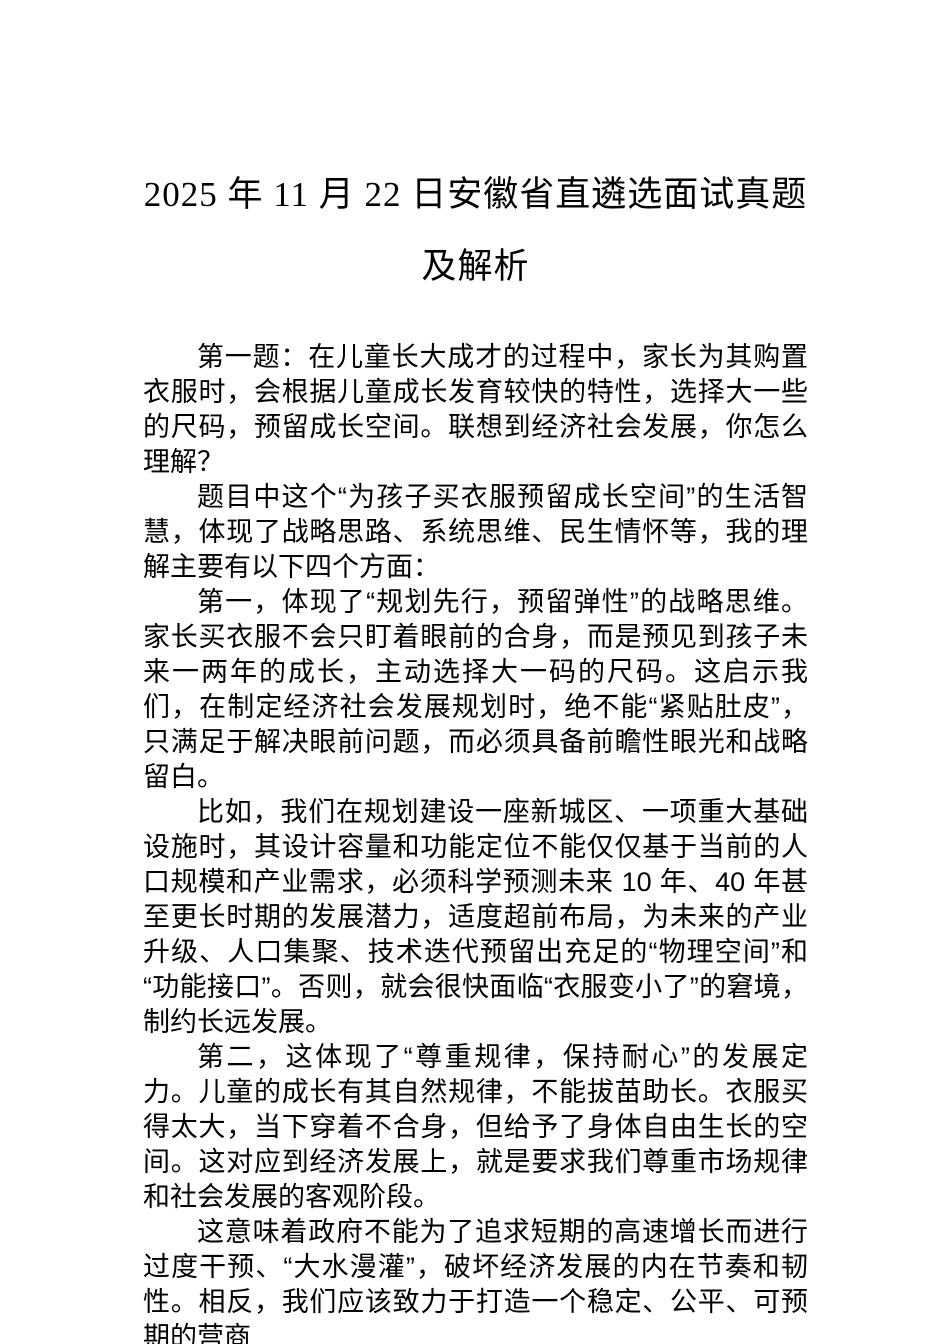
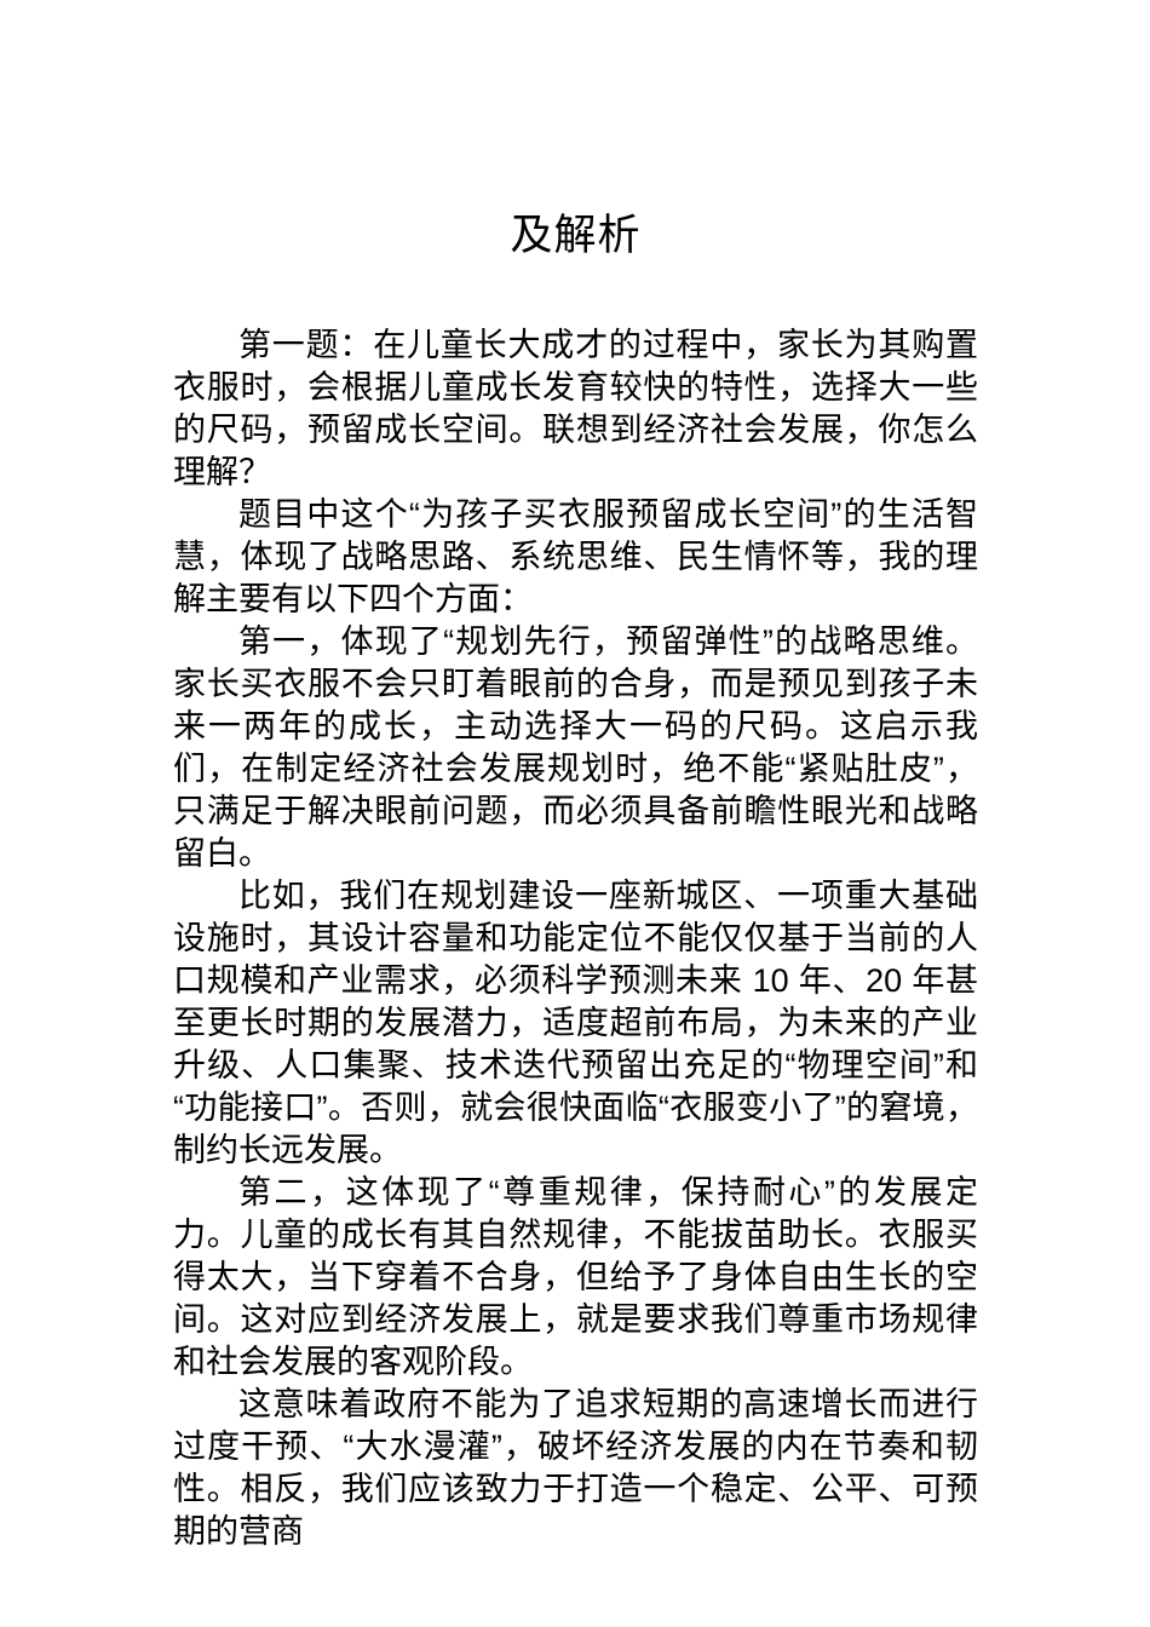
- 2025 年 11 月 22 日安徽省直遴选面试真题
  及解析
  第一题：在儿童长大成才的过程中，家长为其购置衣服时，会根据儿童成长发育较快的特性，选择大一些的尺码，预留成长空间。联想到经济社会发展，你怎么理解？
  题目中这个“为孩子买衣服预留成长空间”的生活智慧，体现了战略思路、系统思维、民生情怀等，我的理解主要有以下四个方面：
  第一，体现了“规划先行，预留弹性”的战略思维。家长买衣服不会只盯着眼前的合身，而是预见到孩子未来一两年的成长，主动选择大一码的尺码。这启示我们，在制定经济社会发展规划时，绝不能“紧贴肚皮”，只满足于解决眼前问题，而必须具备前瞻性眼光和战略留白。
- 比如，我们在规划建设一座新城区、一项重大基础设施时，其设计容量和功能定位不能仅仅基于当前的人口规模和产业需求，必须科学预测未来 10 年、40 年甚至更长时期的发展潜力，适度超前布局，为未来的产业升级、人口集聚、技术迭代预留出充足的“物理空间”和“功能接口”。否则，就会很快面临“衣服变小了”的窘境，制约长远发展。
+ 比如，我们在规划建设一座新城区、一项重大基础设施时，其设计容量和功能定位不能仅仅基于当前的人口规模和产业需求，必须科学预测未来 10 年、20 年甚至更长时期的发展潜力，适度超前布局，为未来的产业升级、人口集聚、技术迭代预留出充足的“物理空间”和“功能接口”。否则，就会很快面临“衣服变小了”的窘境，制约长远发展。
  第二，这体现了“尊重规律，保持耐心”的发展定力。儿童的成长有其自然规律，不能拔苗助长。衣服买得太大，当下穿着不合身，但给予了身体自由生长的空间。这对应到经济发展上，就是要求我们尊重市场规律和社会发展的客观阶段。
  这意味着政府不能为了追求短期的高速增长而进行过度干预、“大水漫灌”，破坏经济发展的内在节奏和韧性。相反，我们应该致力于打造一个稳定、公平、可预期的营商
